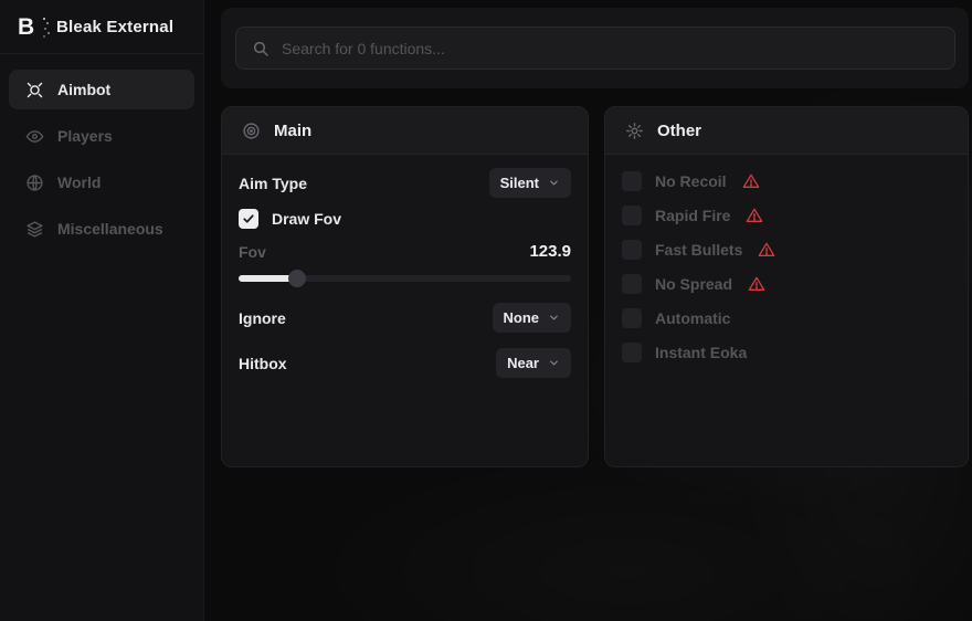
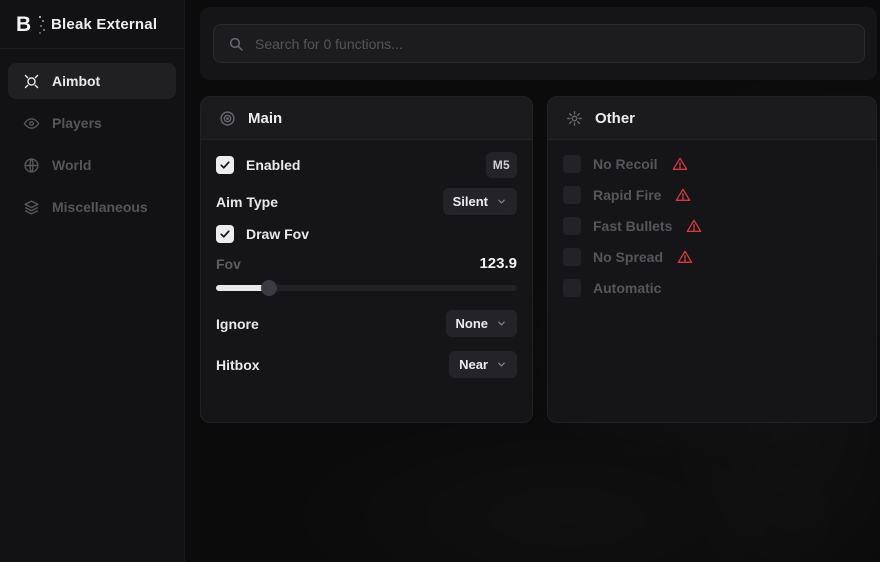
  B
  Bleak External
  Aimbot
  Players
  World
  Miscellaneous
  Search for 0 functions...
  Main
+ Enabled
+ M5
  Aim Type
  Silent
  Draw Fov
  Fov
  123.9
  Ignore
  None
  Hitbox
  Near
  Other
  No Recoil
  Rapid Fire
  Fast Bullets
  No Spread
  Automatic
- Instant Eoka
